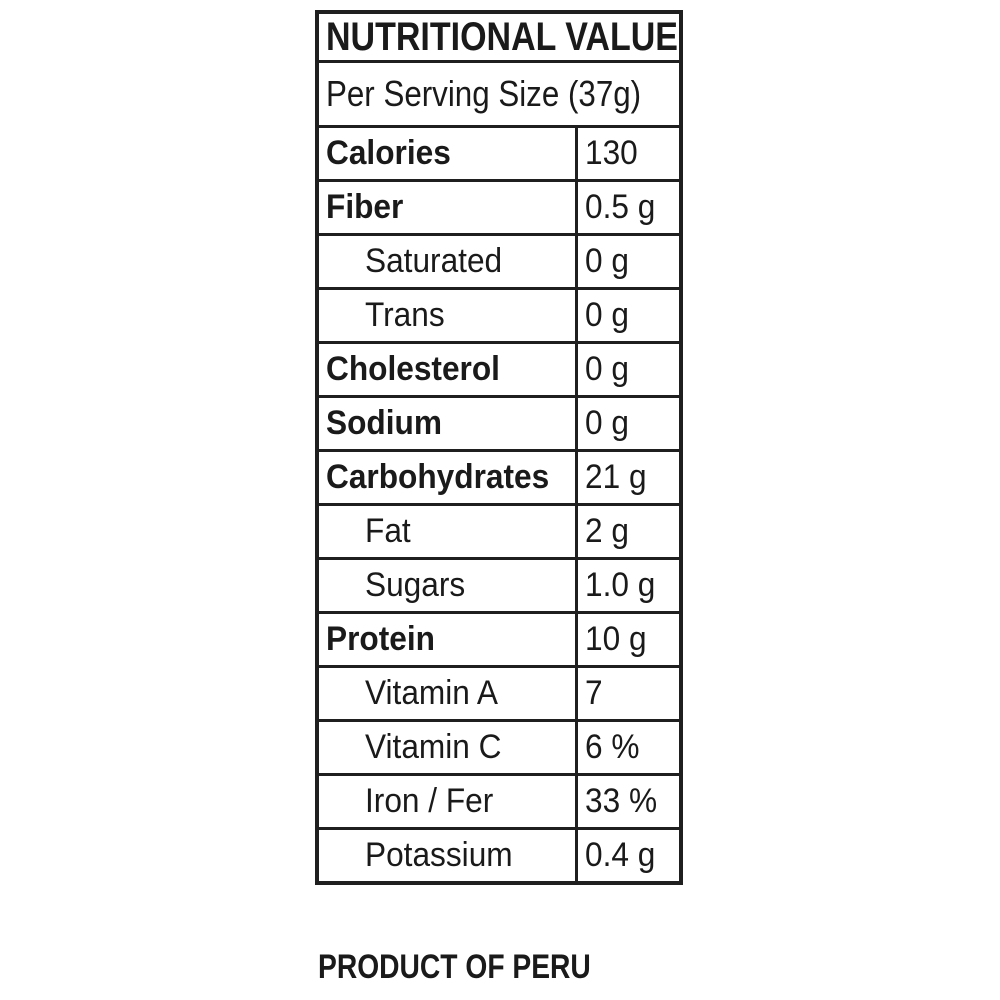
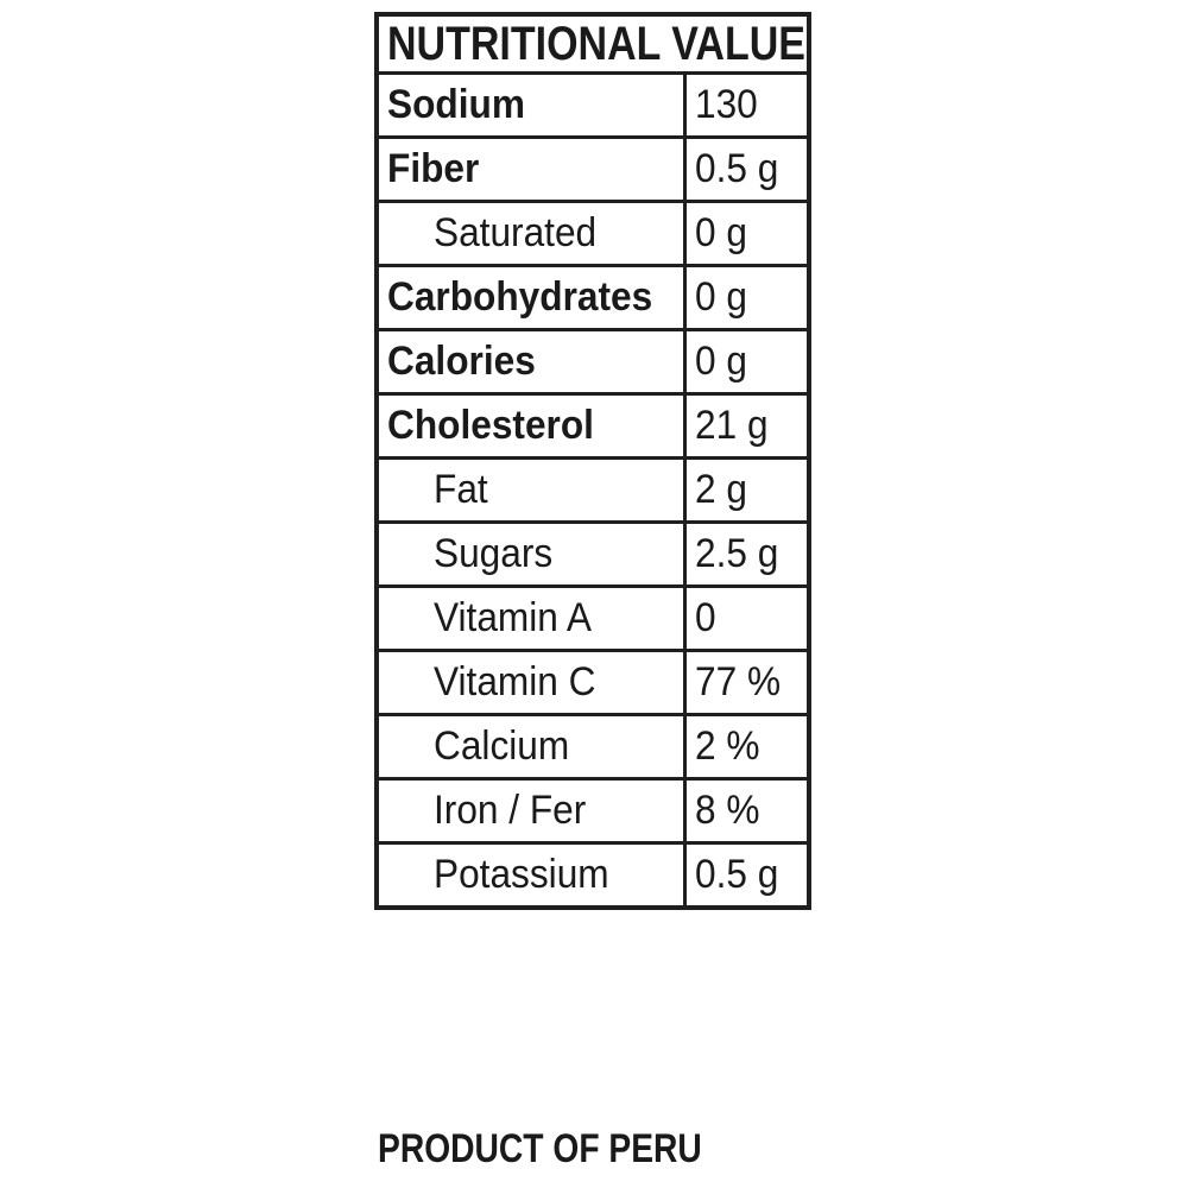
  NUTRITIONAL VALUE
- Per Serving Size (37g)
- Calories	130
+ Sodium	130
  Fiber	0.5 g
  Saturated	0 g
- Trans	0 g
- Cholesterol	0 g
+ Carbohydrates	0 g
- Sodium	0 g
+ Calories	0 g
- Carbohydrates	21 g
+ Cholesterol	21 g
  Fat	2 g
- Sugars	1.0 g
+ Sugars	2.5 g
- Protein	10 g
- Vitamin A	7
+ Vitamin A	0
- Vitamin C	6 %
+ Vitamin C	77 %
+ Calcium	2 %
- Iron / Fer	33 %
+ Iron / Fer	8 %
- Potassium	0.4 g
+ Potassium	0.5 g
  PRODUCT OF PERU
